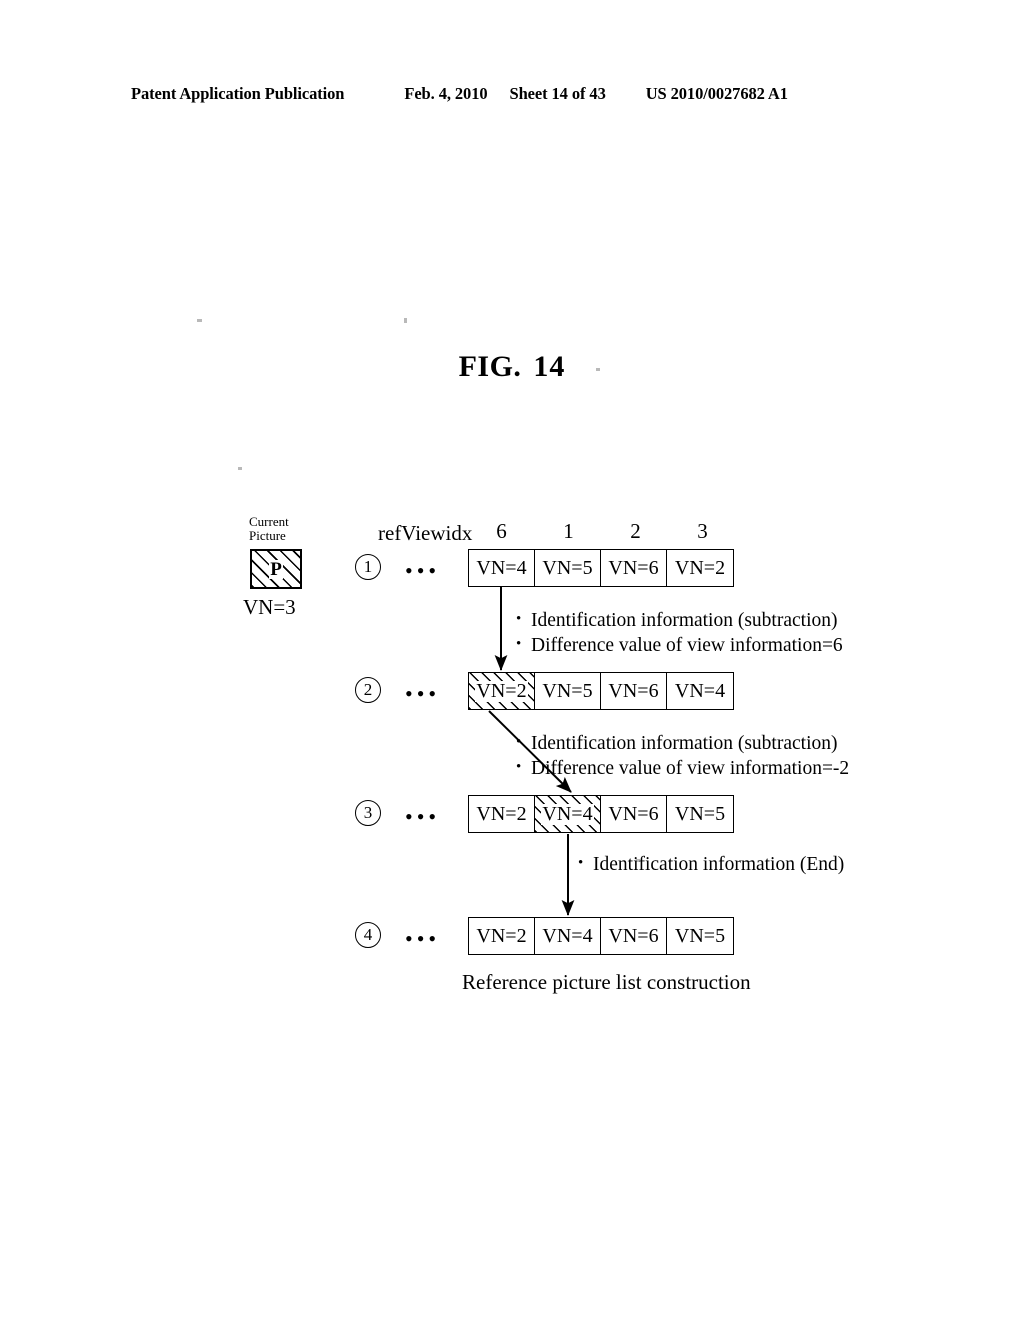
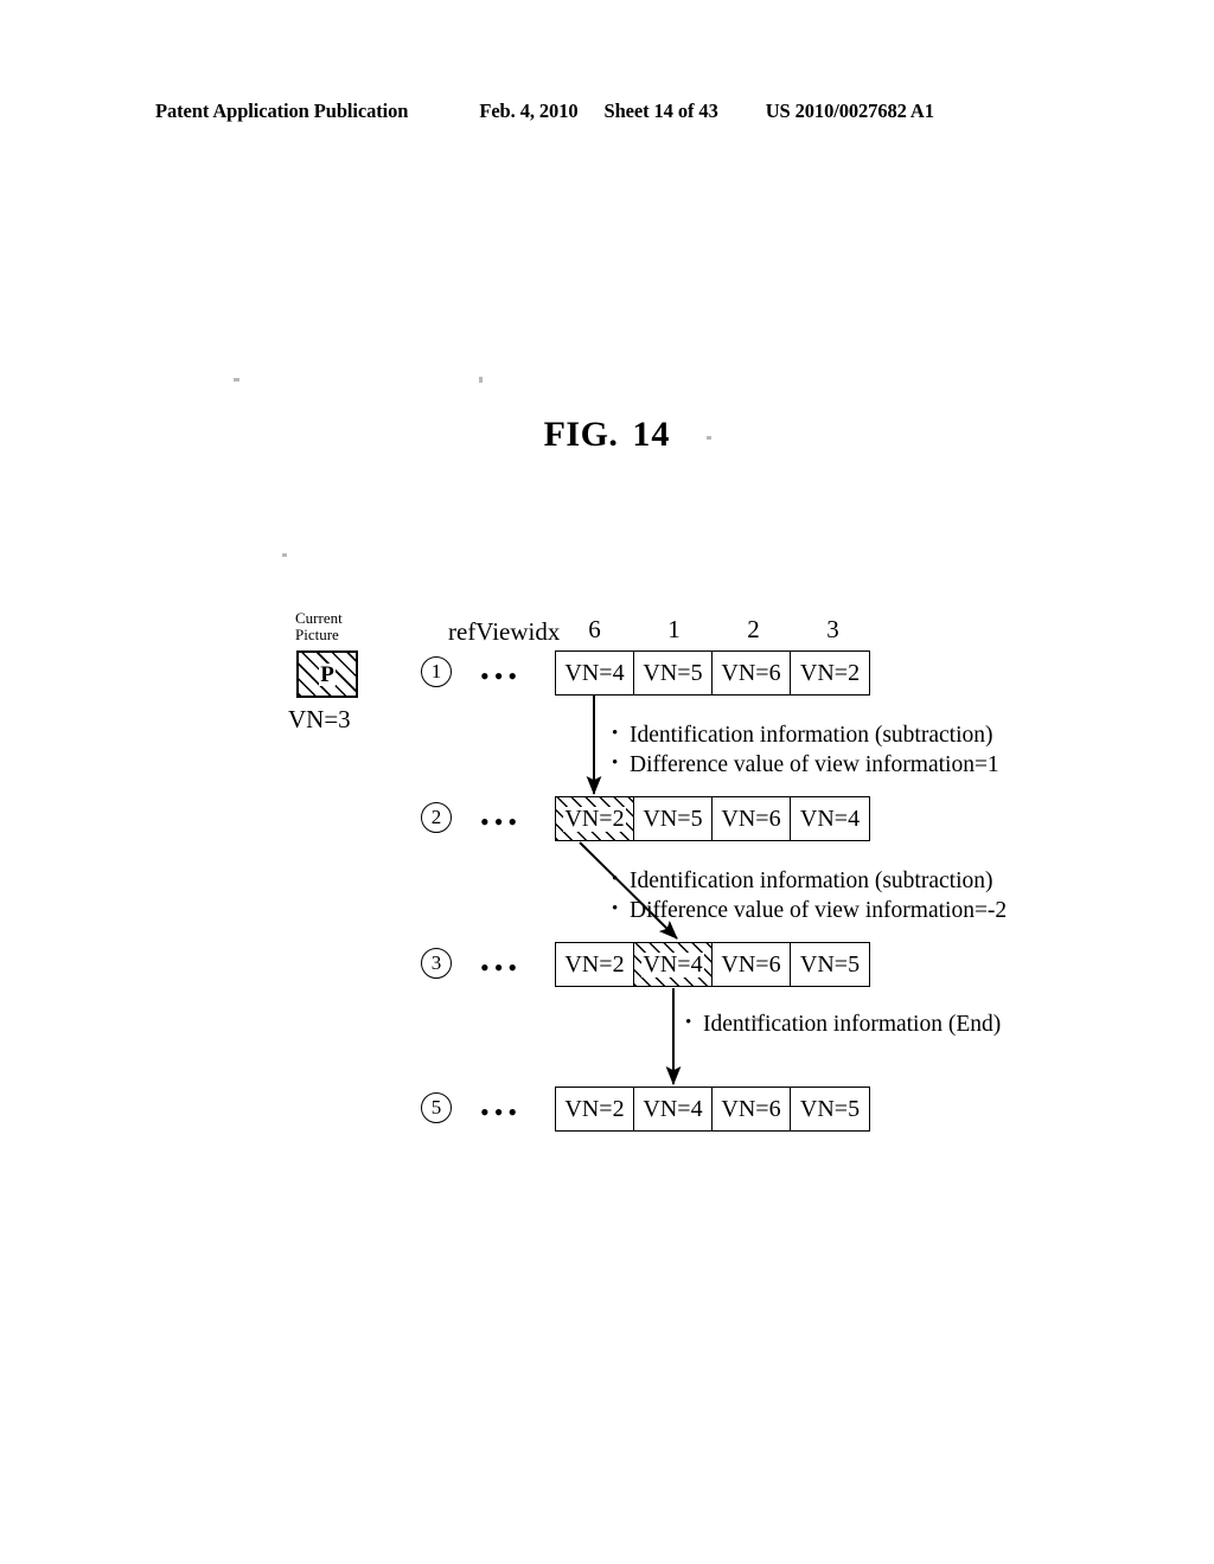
  Patent Application Publication
  Feb. 4, 2010
  Sheet 14 of 43
  US 2010/0027682 A1
  FIG. 14
  Current
  Picture
  P
  VN=3
  refViewidx
  6
  1
  2
  3
  1
  •••
  VN=4
  VN=5
  VN=6
  VN=2
  Identification information (subtraction)
- Difference value of view information=6
+ Difference value of view information=1
  2
  •••
  VN=2
  VN=5
  VN=6
  VN=4
  Identification information (subtraction)
  Dfference value of view information=-2
  3
  •••
  VN=2
  VN=4
  VN=6
  VN=5
  Identification information (End)
- 4
+ 5
  •••
  VN=2
  VN=4
  VN=6
  VN=5
- Reference picture list construction
